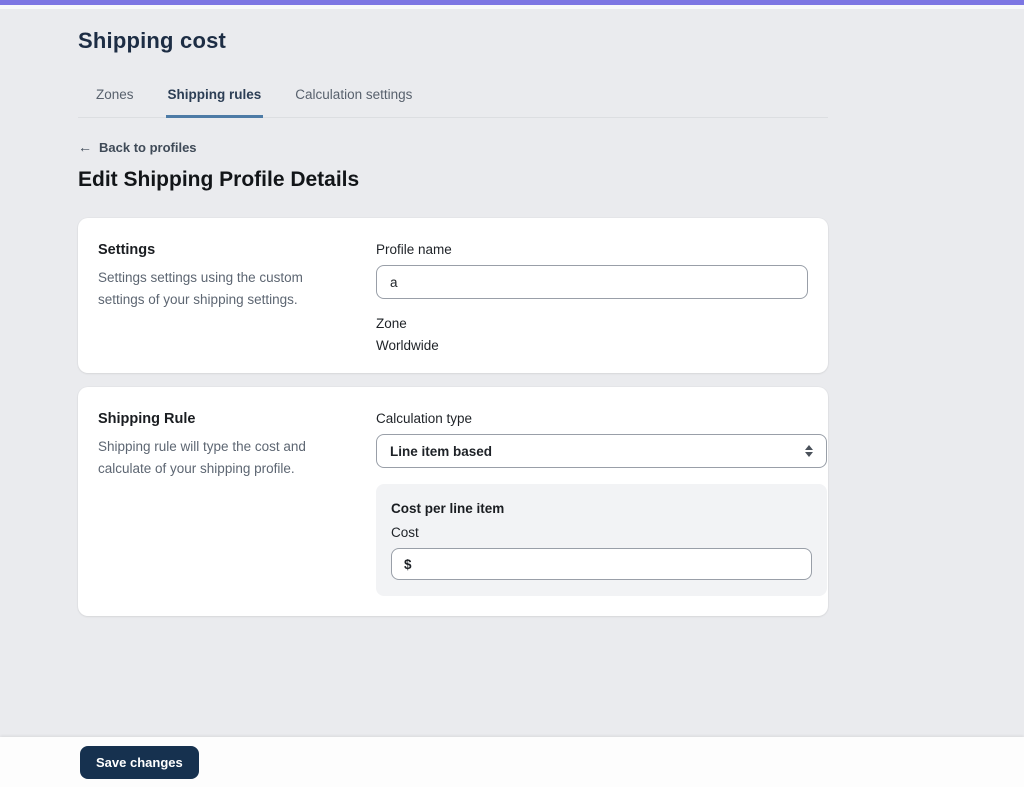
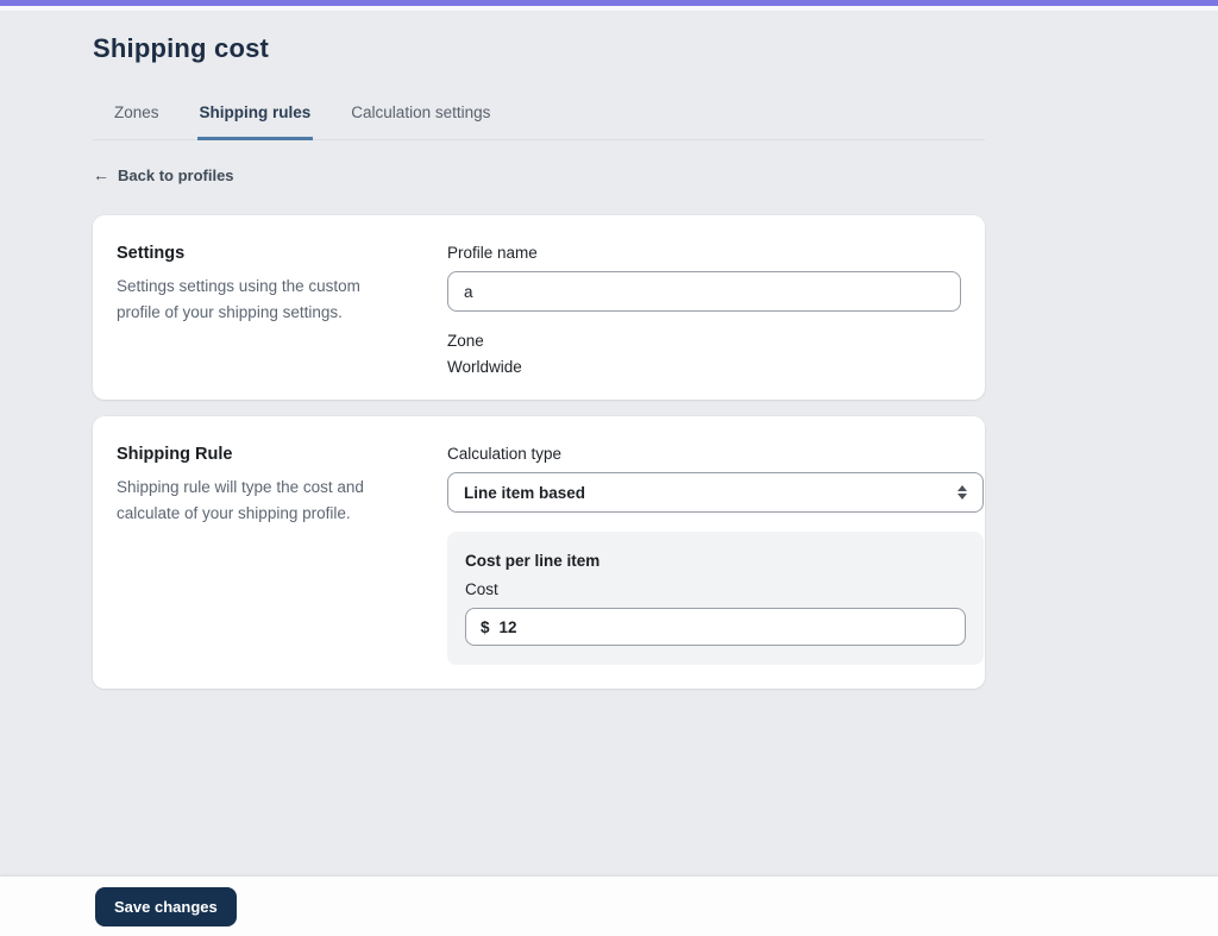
  Shipping cost
  Zones
  Shipping rules
  Calculation settings
  ←
  Back to profiles
- Edit Shipping Profile Details
  Settings
- Settings settings using the custom settings of your shipping settings.
+ Settings settings using the custom profile of your shipping settings.
  Profile name
  a
  Zone
  Worldwide
  Shipping Rule
  Shipping rule will type the cost and calculate of your shipping profile.
  Calculation type
  Line item based
  Cost per line item
  Cost
  $
+ 12
  Save changes
